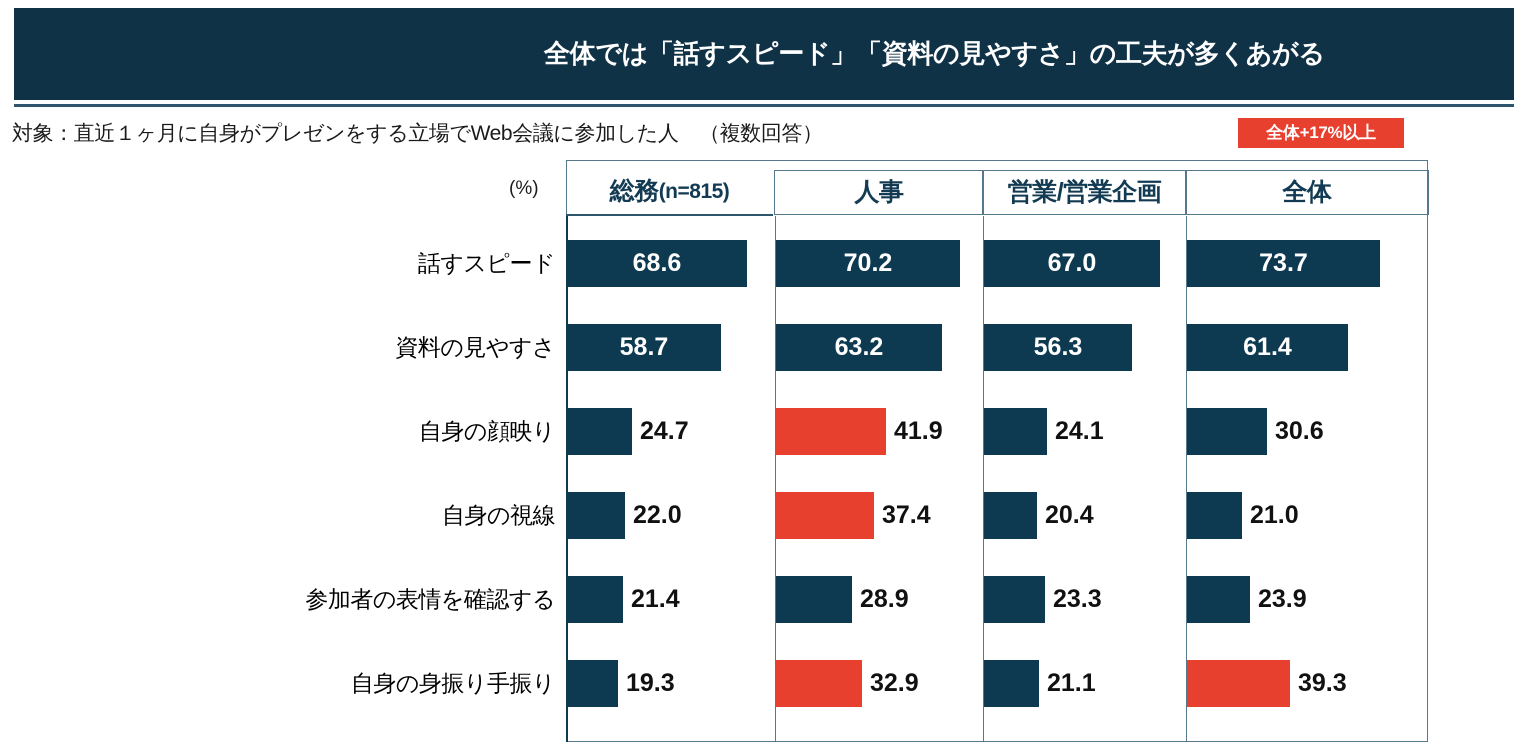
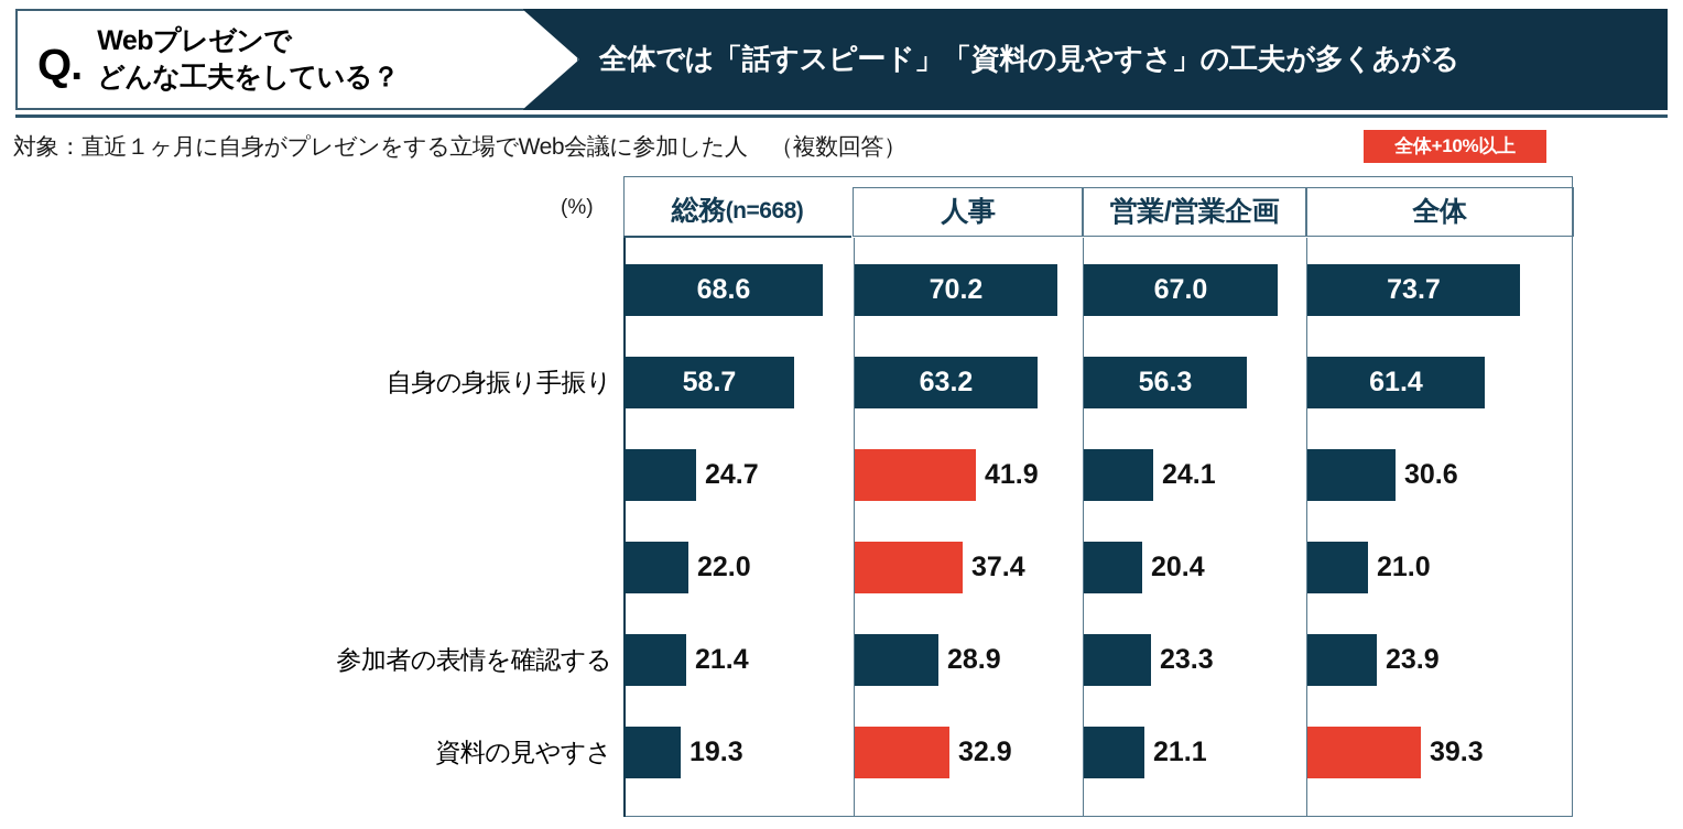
  全体では「話すスピード」「資料の見やすさ」の工夫が多くあがる
+ Q.
+ Webプレゼンで
+ どんな工夫をしている？
  対象：直近１ヶ月に自身がプレゼンをする立場でWeb会議に参加した人 （複数回答）
- 全体+17%以上
+ 全体+10%以上
  (%)
- 話すスピード
- 資料の見やすさ
+ 自身の身振り手振り
- 自身の顔映り
- 自身の視線
  参加者の表情を確認する
- 自身の身振り手振り
+ 資料の見やすさ
  総務
- (n=815)
+ (n=668)
  人事
  営業/営業企画
  全体
  68.6
  70.2
  67.0
  73.7
  58.7
  63.2
  56.3
  61.4
  24.7
  41.9
  24.1
  30.6
  22.0
  37.4
  20.4
  21.0
  21.4
  28.9
  23.3
  23.9
  19.3
  32.9
  21.1
  39.3
